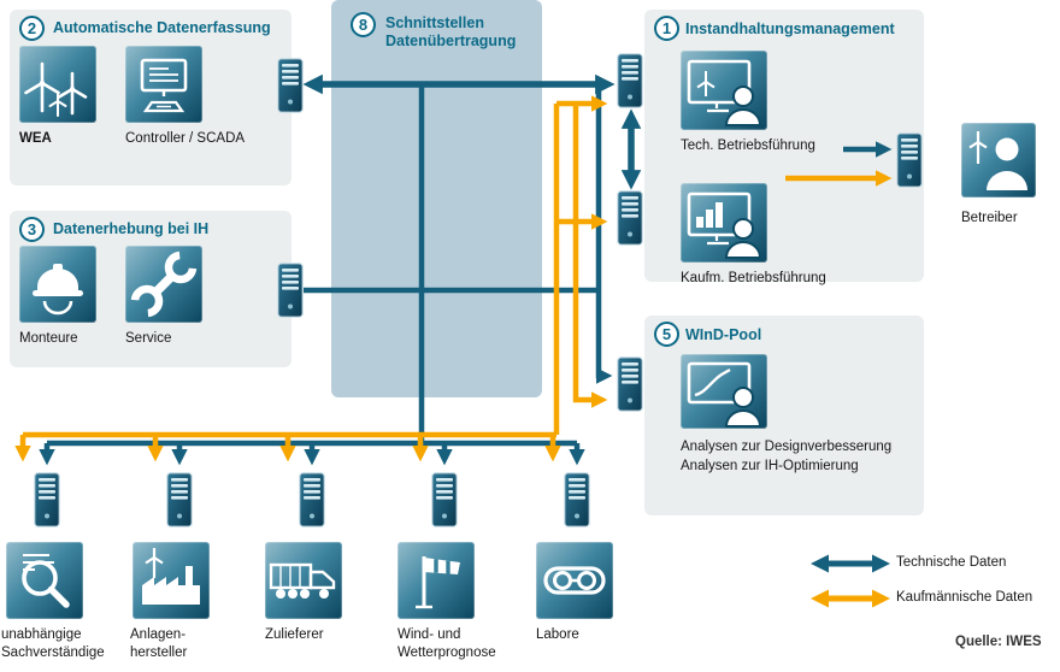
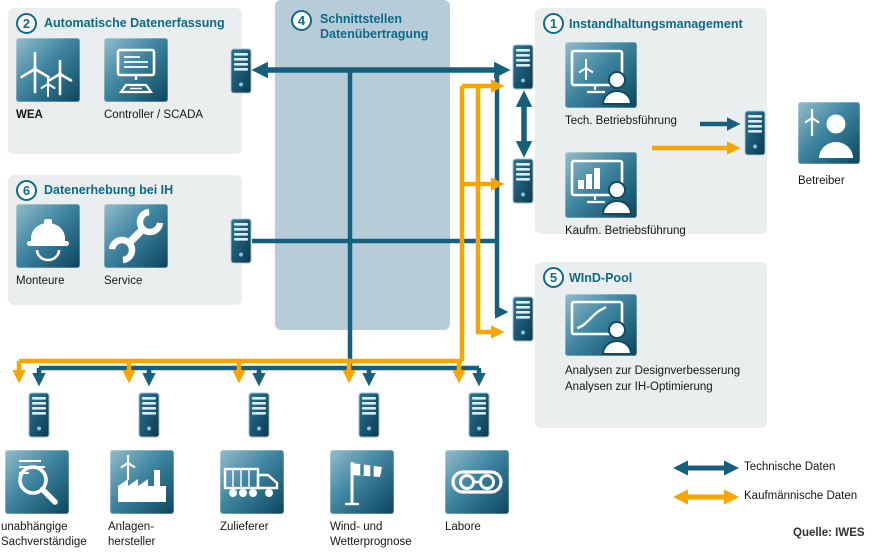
  2
  Automatische Datenerfassung
  WEA
  Controller / SCADA
- 8
+ 4
  Schnittstellen
  Datenübertragung
- 3
+ 6
  Datenerhebung bei IH
  Monteure
  Service
  1
  Instandhaltungsmanagement
  Tech. Betriebsführung
  Kaufm. Betriebsführung
  Betreiber
  5
  WInD-Pool
  Analysen zur Designverbesserung
  Analysen zur IH-Optimierung
  unabhängige
  Sachverständige
  Anlagen-
  hersteller
  Zulieferer
  Wind- und
  Wetterprognose
  Labore
  Technische Daten
  Kaufmännische Daten
  Quelle: IWES
